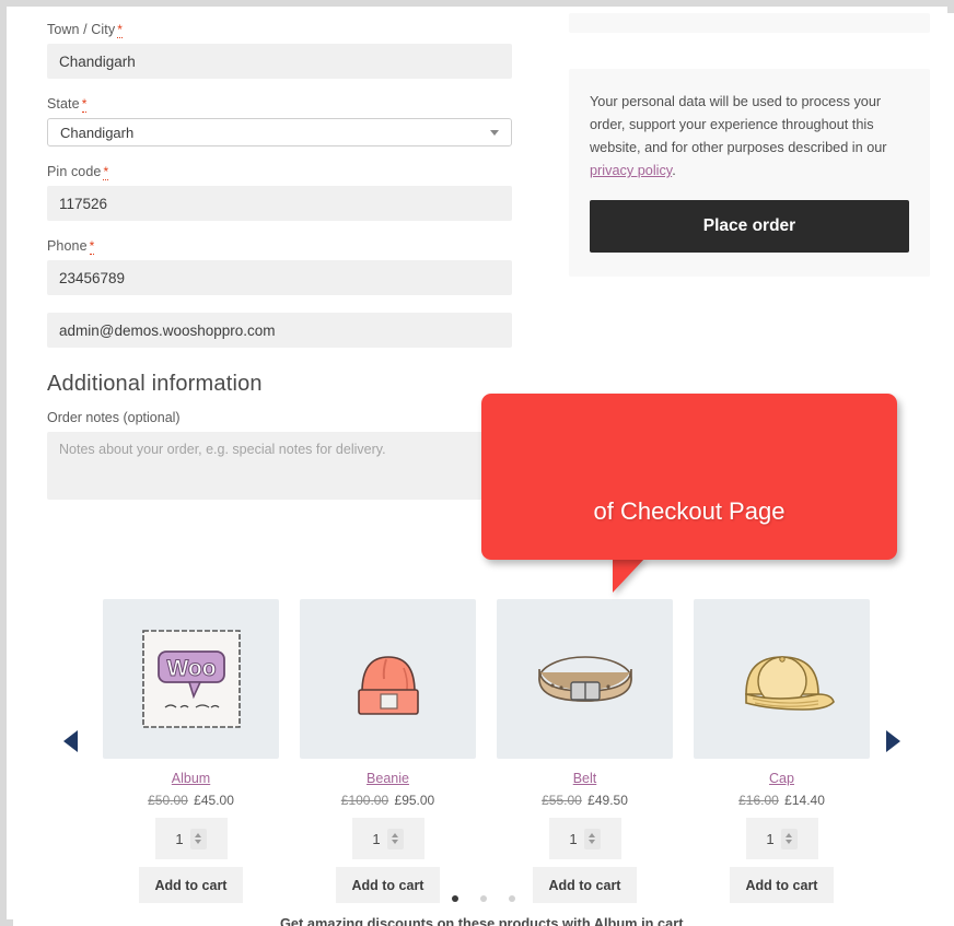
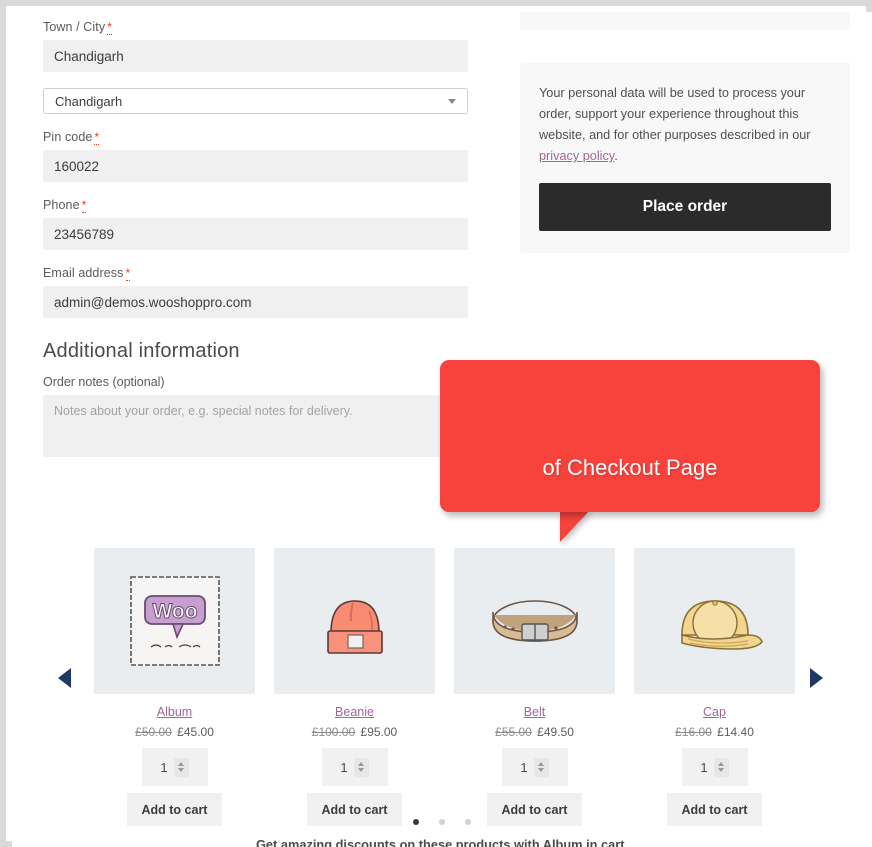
  Town / City *
  Chandigarh
- State *
  Chandigarh
  Pin code *
- 117526
+ 160022
  Phone *
  23456789
+ Email address *
  admin@demos.wooshoppro.com
  Additional information
  Order notes (optional)
  Notes about your order, e.g. special notes for delivery.
  Your personal data will be used to process your order, support your experience throughout this website, and for other purposes described in our privacy policy.
  Place order
  of Checkout Page
  Woo
  Album
  £50.00 £45.00
  1
  Add to cart
  Beanie
  £100.00 £95.00
  1
  Add to cart
  Belt
  £55.00 £49.50
  1
  Add to cart
  Cap
  £16.00 £14.40
  1
  Add to cart
  Get amazing discounts on these products with Album in cart.
